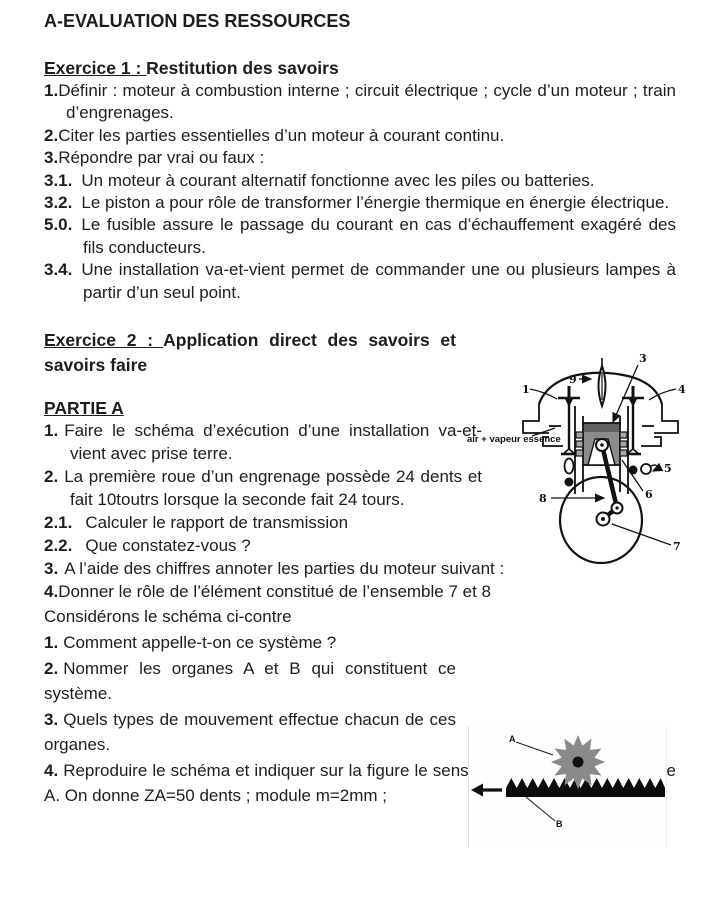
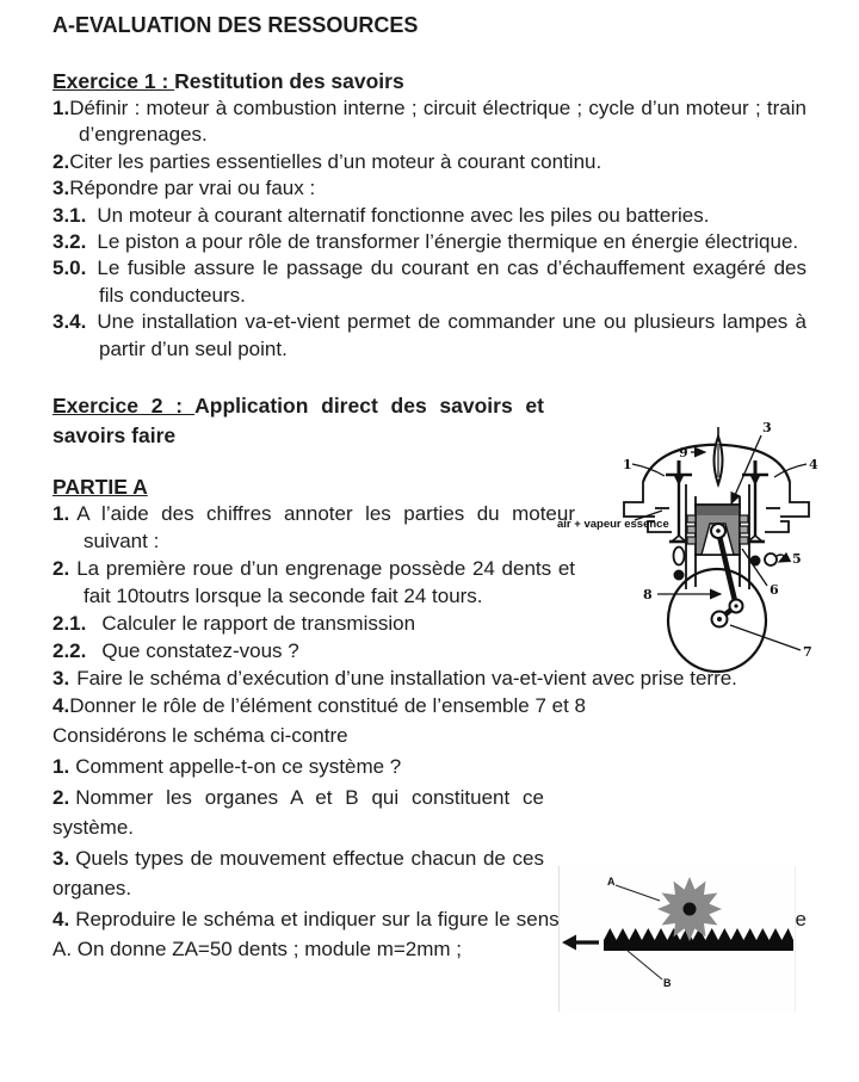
  A-EVALUATION DES RESSOURCES
  Exercice 1 : Restitution des savoirs
  1.Définir : moteur à combustion interne ; circuit électrique ; cycle d’un moteur ; train d’engrenages.
  2.Citer les parties essentielles d’un moteur à courant continu.
  3.Répondre par vrai ou faux :
  3.1. Un moteur à courant alternatif fonctionne avec les piles ou batteries.
  3.2. Le piston a pour rôle de transformer l’énergie thermique en énergie électrique.
  5.0. Le fusible assure le passage du courant en cas d’échauffement exagéré des fils conducteurs.
  3.4. Une installation va-et-vient permet de commander une ou plusieurs lampes à partir d’un seul point.
  Exercice 2 : Application direct des savoirs et savoirs faire
  PARTIE A
- 1. Faire le schéma d’exécution d’une installation va-et-vient avec prise terre.
+ 1. A l’aide des chiffres annoter les parties du moteur suivant :
  2. La première roue d’un engrenage possède 24 dents et fait 10toutrs lorsque la seconde fait 24 tours.
  2.1. Calculer le rapport de transmission
  2.2. Que constatez-vous ?
- 3. A l’aide des chiffres annoter les parties du moteur suivant :
+ 3. Faire le schéma d’exécution d’une installation va-et-vient avec prise terre.
  4.Donner le rôle de l’élément constitué de l’ensemble 7 et 8
  Considérons le schéma ci-contre
  1. Comment appelle-t-on ce système ?
  2. Nommer les organes A et B qui constituent ce système.
  3. Quels types de mouvement effectue chacun de ces organes.
  4. Reproduire le schéma et indiquer sur la figure le sense A. On donne ZA=50 dents ; module m=2mm ;
  1
  9
  3
  4
  5
  6
  7
  8
  air + vapeur essence
  A
  B
